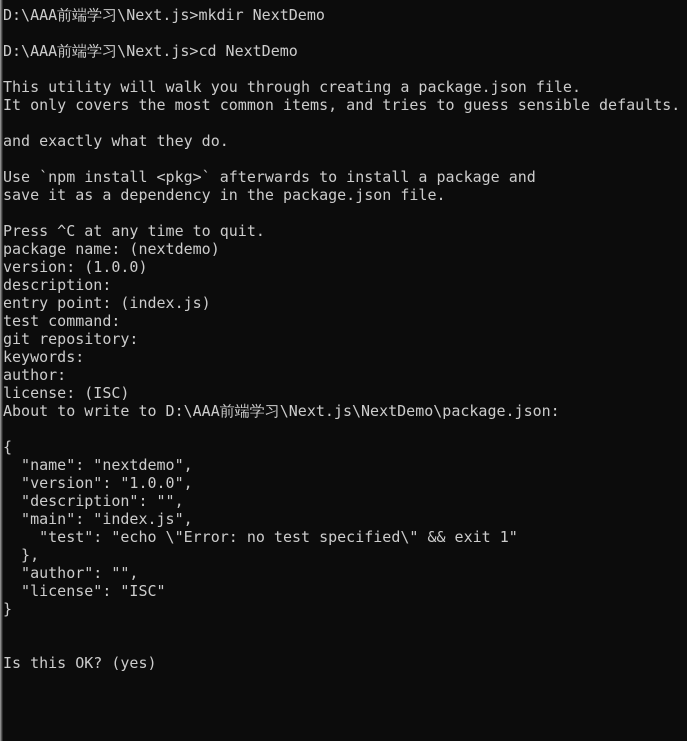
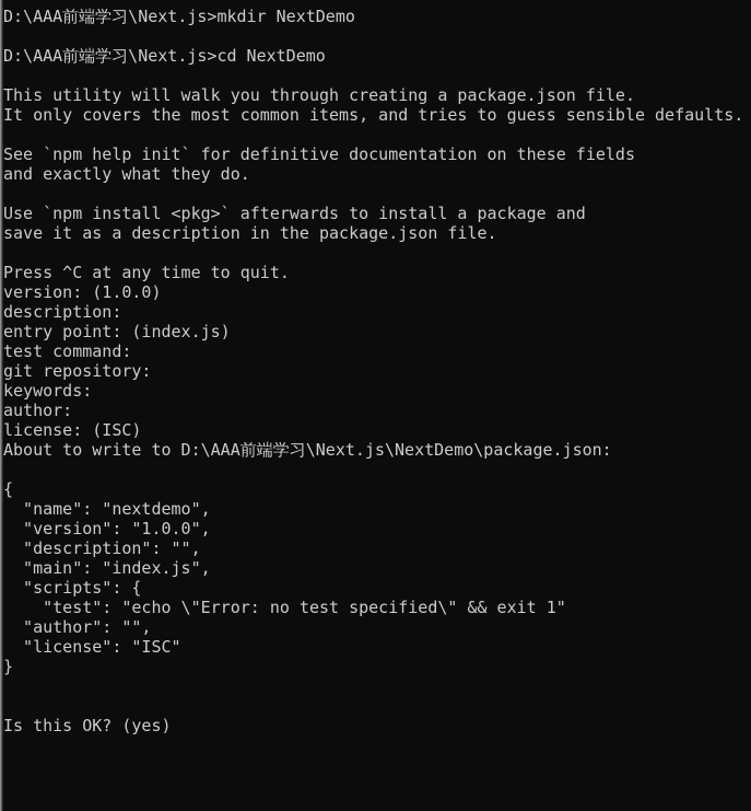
  D:\AAA前端学习\Next.js>mkdir NextDemo
  D:\AAA前端学习\Next.js>cd NextDemo
  This utility will walk you through creating a package.json file.
  It only covers the most common items, and tries to guess sensible defaults.
+ See `npm help init` for definitive documentation on these fields
  and exactly what they do.
  Use `npm install <pkg>` afterwards to install a package and
- save it as a dependency in the package.json file.
+ save it as a description in the package.json file.
  Press ^C at any time to quit.
- package name: (nextdemo)
  version: (1.0.0)
  description:
  entry point: (index.js)
  test command:
  git repository:
  keywords:
  author:
  license: (ISC)
  About to write to D:\AAA前端学习\Next.js\NextDemo\package.json:
  {
  "name": "nextdemo",
  "version": "1.0.0",
  "description": "",
  "main": "index.js",
+ "scripts": {
  "test": "echo \"Error: no test specified\" && exit 1"
- },
  "author": "",
  "license": "ISC"
  }
  Is this OK? (yes)
